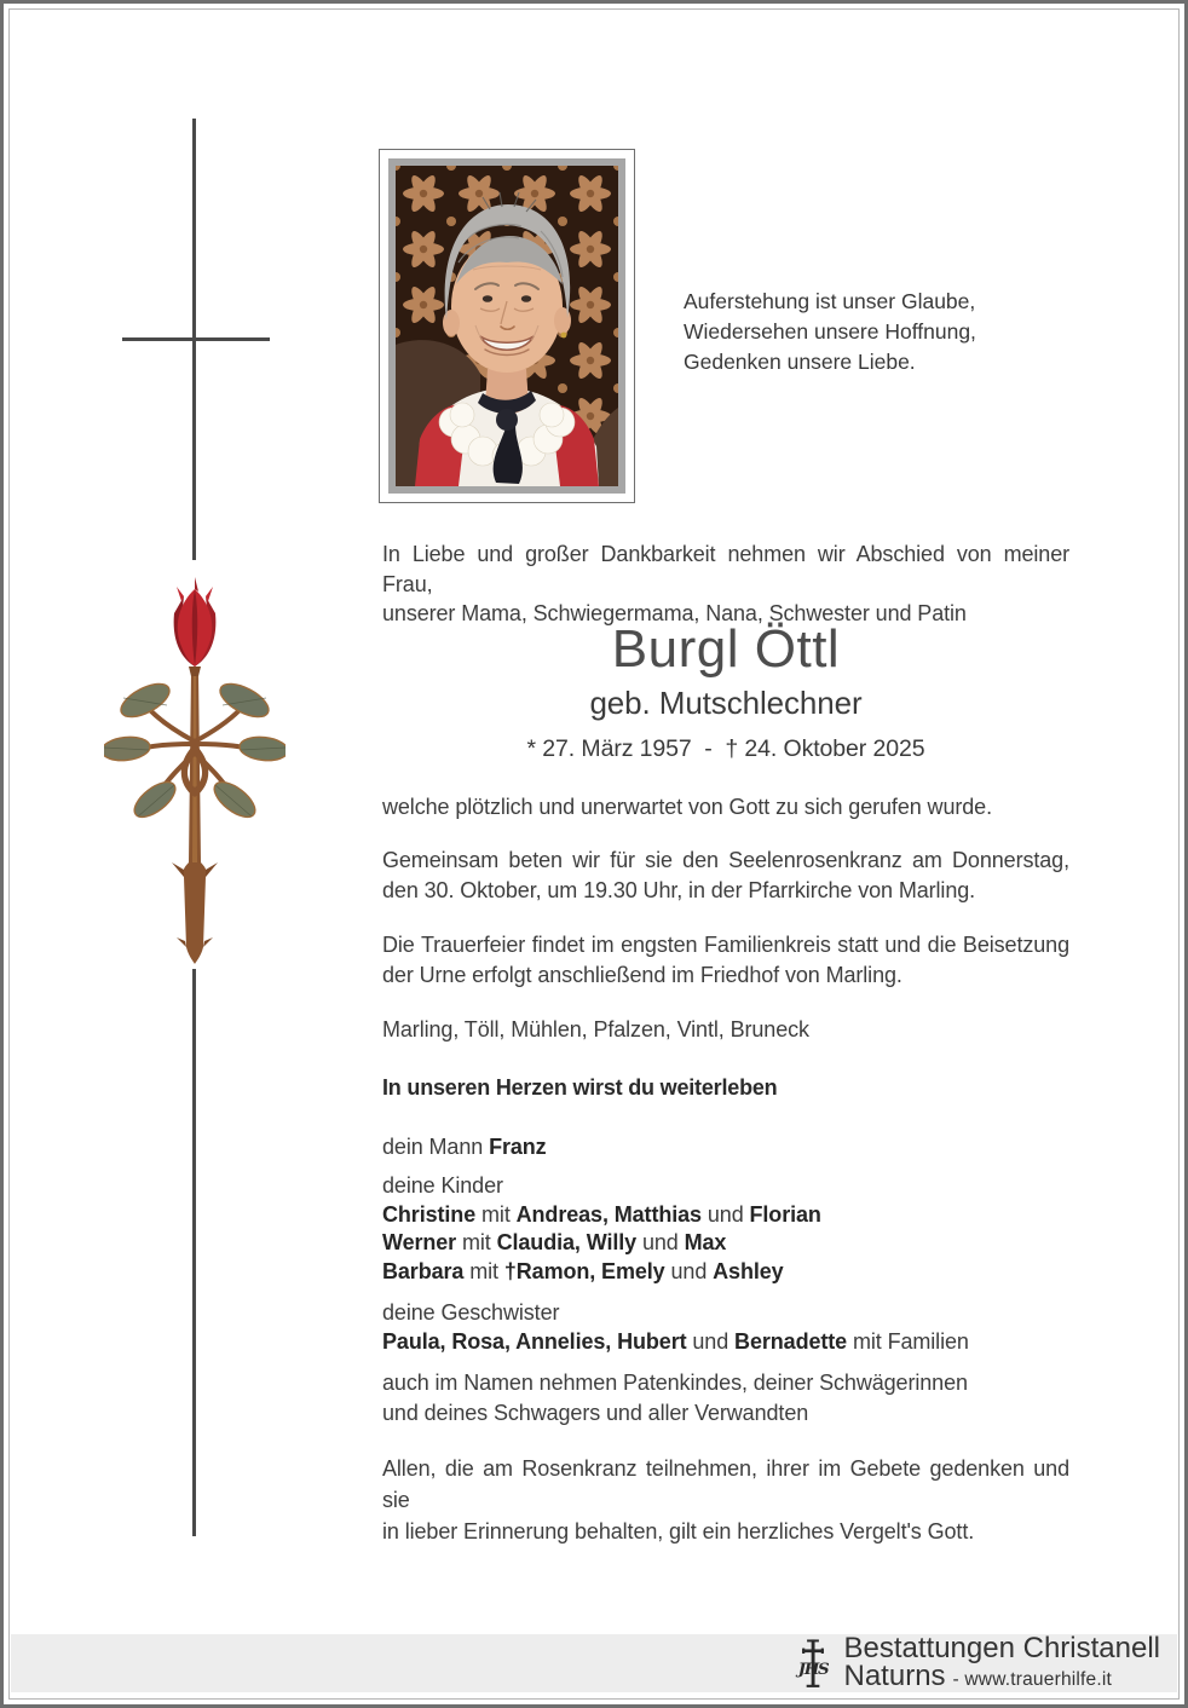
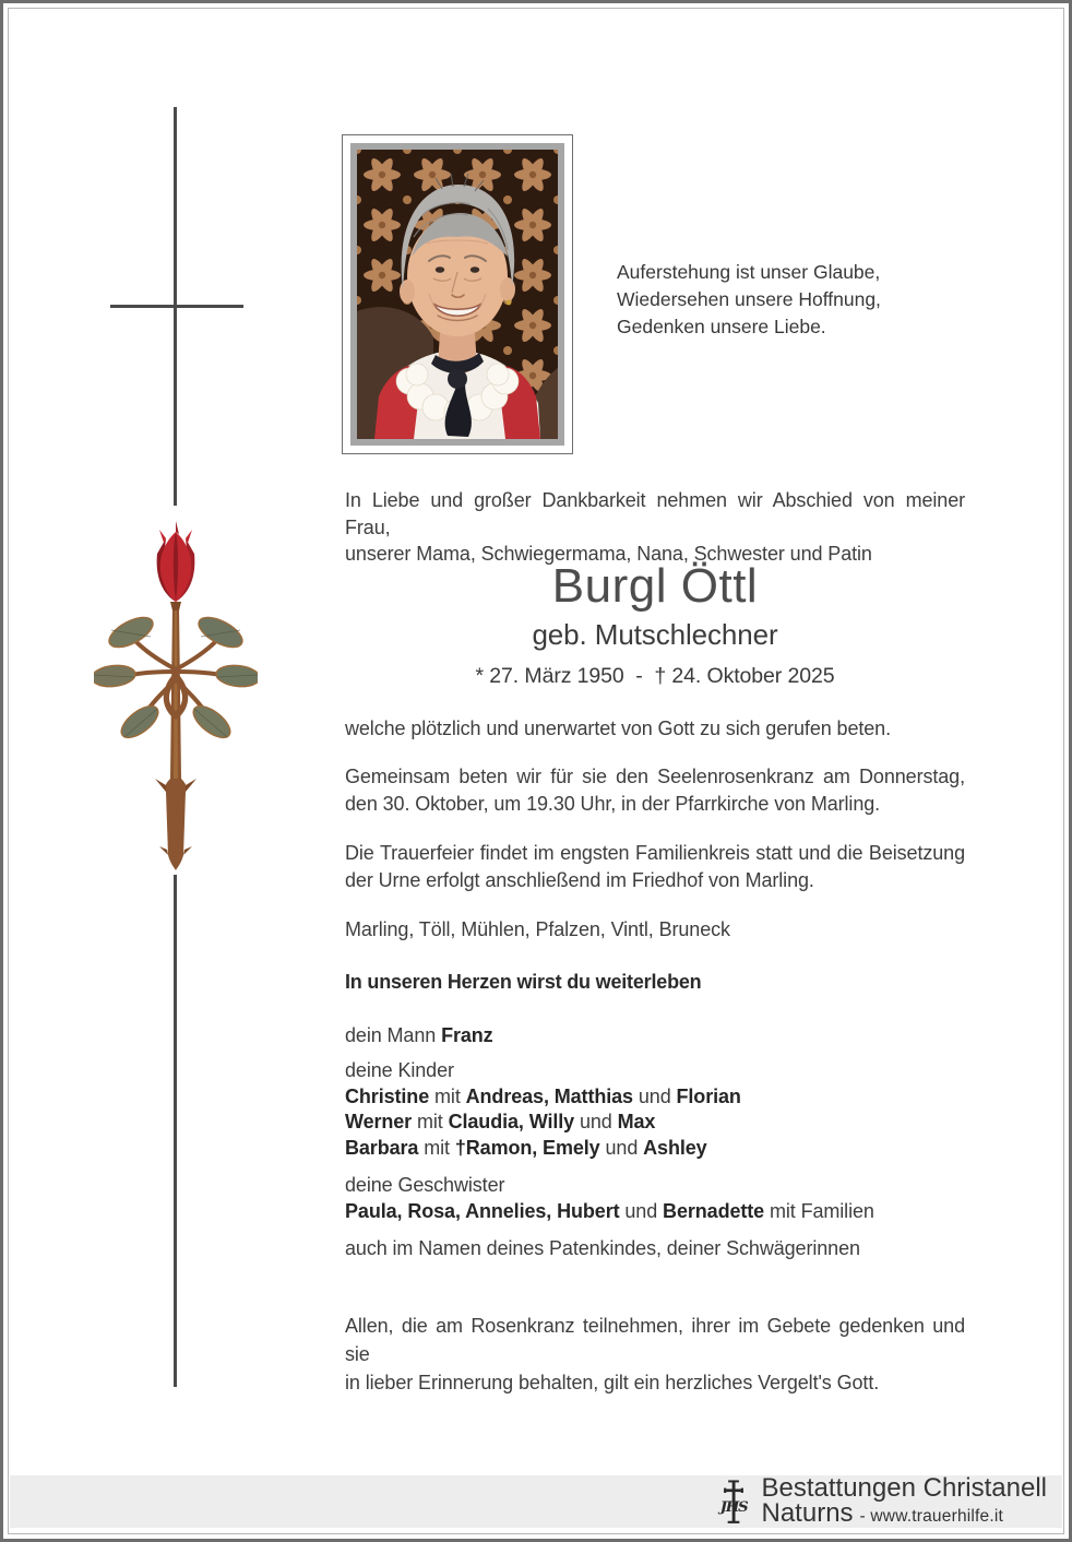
  Auferstehung ist unser Glaube,
  Wiedersehen unsere Hoffnung,
  Gedenken unsere Liebe.
  In Liebe und großer Dankbarkeit nehmen wir Abschied von meiner Frau,
  unserer Mama, Schwiegermama, Nana, Schwester und Patin
  Burgl Öttl
  geb. Mutschlechner
- * 27. März 1957 - † 24. Oktober 2025
+ * 27. März 1950 - † 24. Oktober 2025
- welche plötzlich und unerwartet von Gott zu sich gerufen wurde.
+ welche plötzlich und unerwartet von Gott zu sich gerufen beten.
  Gemeinsam beten wir für sie den Seelenrosenkranz am Donnerstag,
  den 30. Oktober, um 19.30 Uhr, in der Pfarrkirche von Marling.
  Die Trauerfeier findet im engsten Familienkreis statt und die Beisetzung
  der Urne erfolgt anschließend im Friedhof von Marling.
  Marling, Töll, Mühlen, Pfalzen, Vintl, Bruneck
  In unseren Herzen wirst du weiterleben
  dein Mann Franz
  deine Kinder
  Christine mit Andreas, Matthias und Florian
  Werner mit Claudia, Willy und Max
  Barbara mit †Ramon, Emely und Ashley
  deine Geschwister
  Paula, Rosa, Annelies, Hubert und Bernadette mit Familien
- auch im Namen nehmen Patenkindes, deiner Schwägerinnen
+ auch im Namen deines Patenkindes, deiner Schwägerinnen
- und deines Schwagers und aller Verwandten
  Allen, die am Rosenkranz teilnehmen, ihrer im Gebete gedenken und sie
  in lieber Erinnerung behalten, gilt ein herzliches Vergelt's Gott.
  JHS
  Bestattungen Christanell
  Naturns
  - www.trauerhilfe.it
